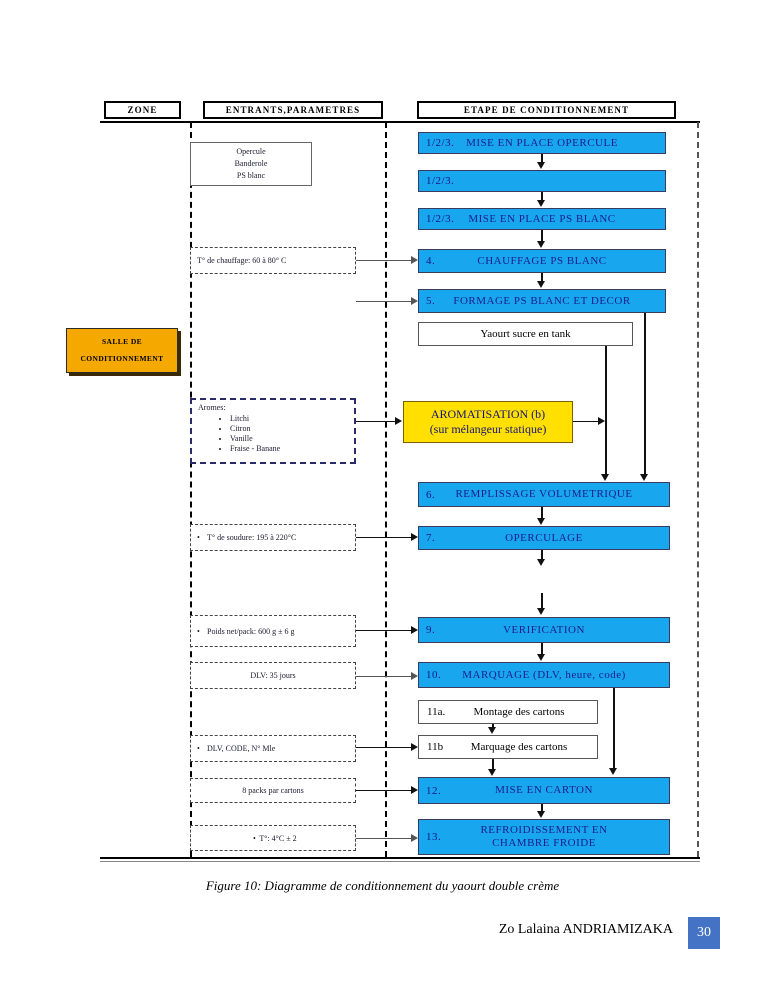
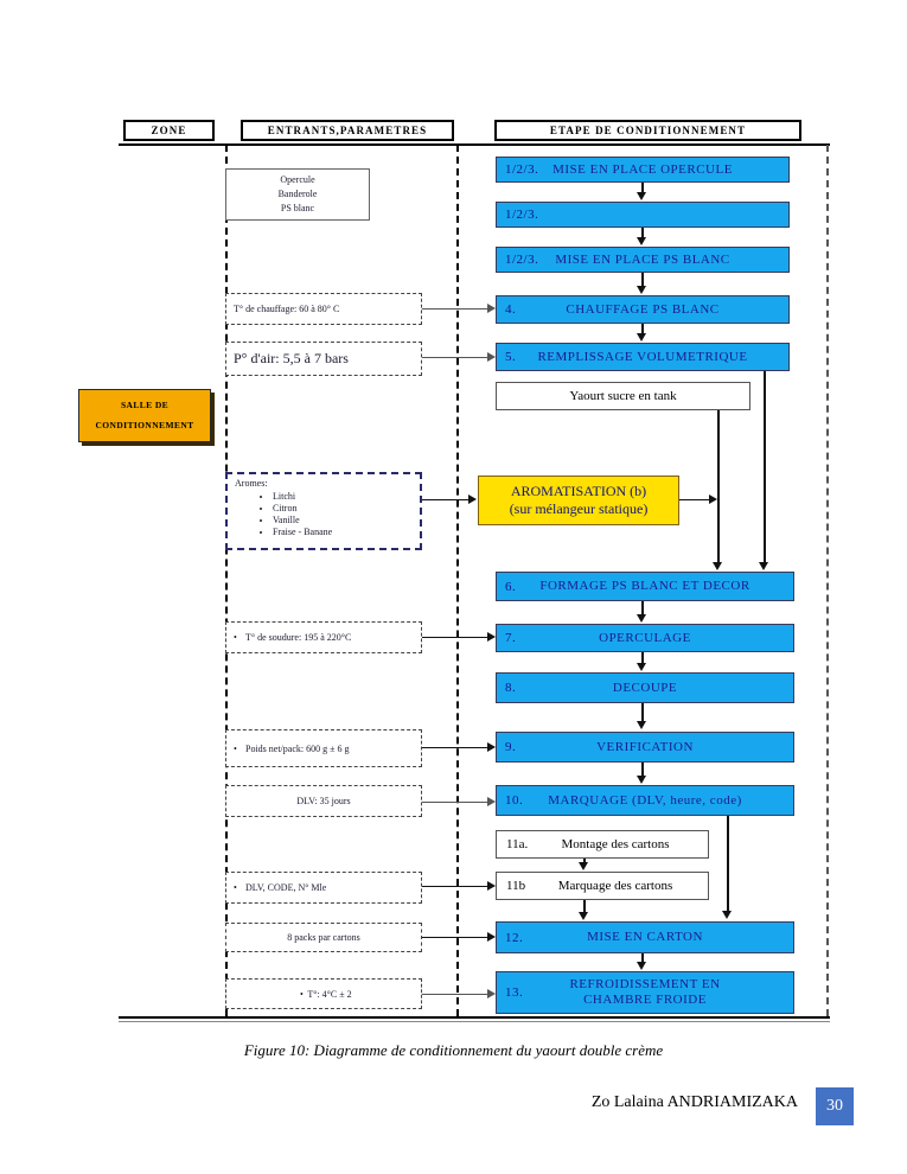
  ZONE
  ENTRANTS,PARAMETRES
  ETAPE DE CONDITIONNEMENT
  SALLE DE
  CONDITIONNEMENT
  Opercule
  Banderole
  PS blanc
  T° de chauffage: 60 à 80° C
+ P° d'air: 5,5 à 7 bars
  Aromes:
  Litchi
  Citron
  Vanille
  Fraise - Banane
  • T° de soudure: 195 à 220°C
  • Poids net/pack: 600 g ± 6 g
  DLV: 35 jours
  • DLV, CODE, N° Mle
  8 packs par cartons
  • T°: 4°C ± 2
  1/2/3.
  MISE EN PLACE OPERCULE
  1/2/3.
  1/2/3.
  MISE EN PLACE PS BLANC
  4.
  CHAUFFAGE PS BLANC
  5.
- FORMAGE PS BLANC ET DECOR
+ REMPLISSAGE VOLUMETRIQUE
  Yaourt sucre en tank
  AROMATISATION (b)
  (sur mélangeur statique)
  6.
- REMPLISSAGE VOLUMETRIQUE
+ FORMAGE PS BLANC ET DECOR
  7.
  OPERCULAGE
+ 8.
+ DECOUPE
  9.
  VERIFICATION
  10.
  MARQUAGE (DLV, heure, code)
  11a.
  Montage des cartons
  11b
  Marquage des cartons
  12.
  MISE EN CARTON
  13.
  REFROIDISSEMENT EN
  CHAMBRE FROIDE
  Figure 10: Diagramme de conditionnement du yaourt double crème
  Zo Lalaina ANDRIAMIZAKA
  30
